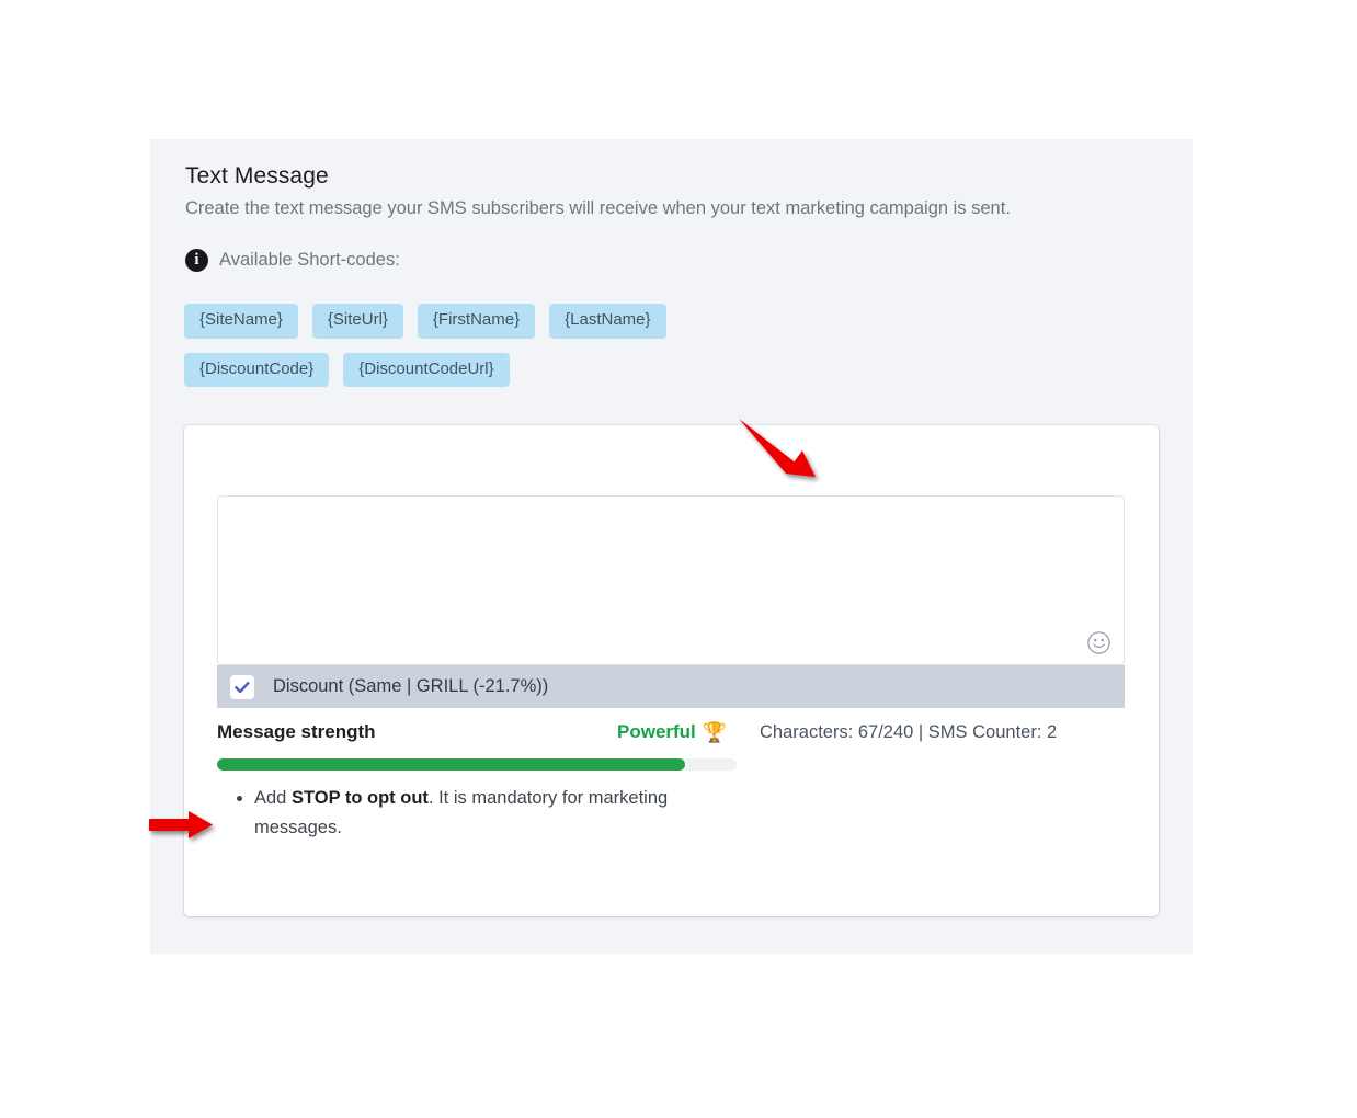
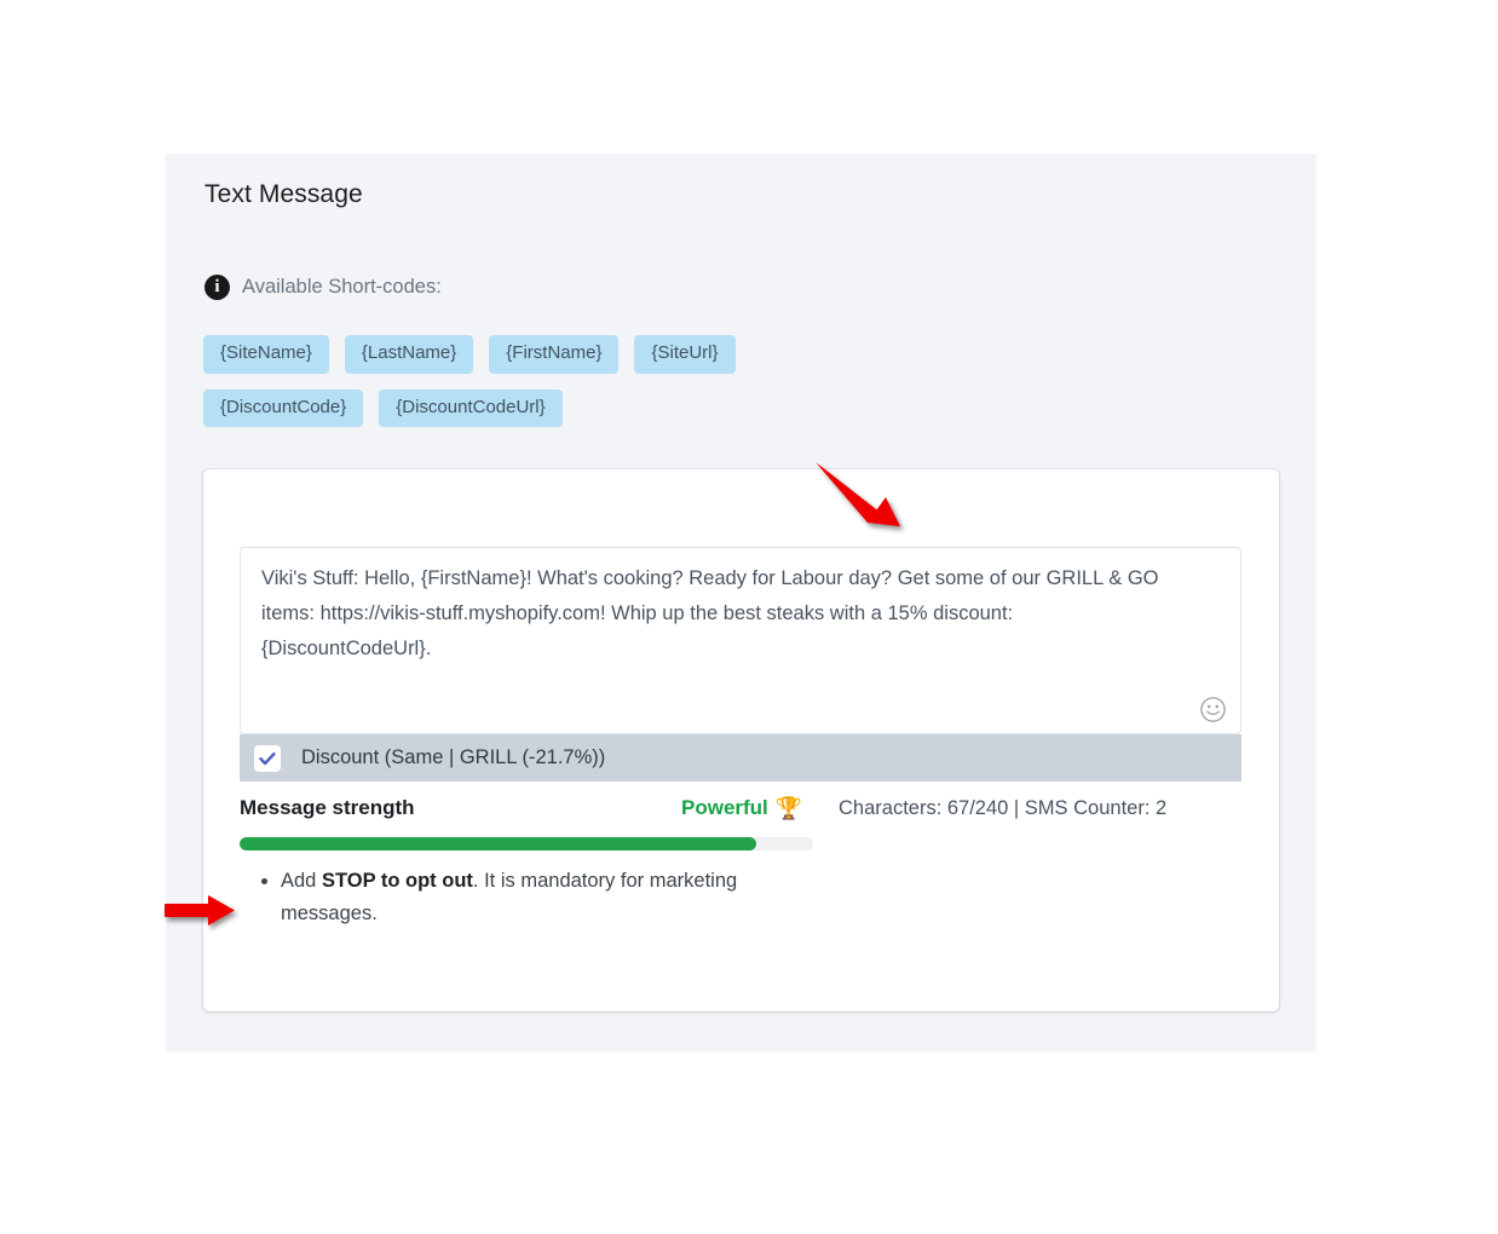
  Text Message
- Create the text message your SMS subscribers will receive when your text marketing campaign is sent.
  i
  Available Short-codes:
  {SiteName}
- {SiteUrl}
+ {LastName}
  {FirstName}
- {LastName}
+ {SiteUrl}
  {DiscountCode}
  {DiscountCodeUrl}
+ Viki's Stuff: Hello, {FirstName}! What's cooking? Ready for Labour day? Get some of our GRILL & GO items: https://vikis-stuff.myshopify.com! Whip up the best steaks with a 15% discount: {DiscountCodeUrl}.
  Discount (Same | GRILL (-21.7%))
  Message strength
  Powerful
  🏆
  Characters: 67/240 | SMS Counter: 2
  Add STOP to opt out. It is mandatory for marketing messages.
